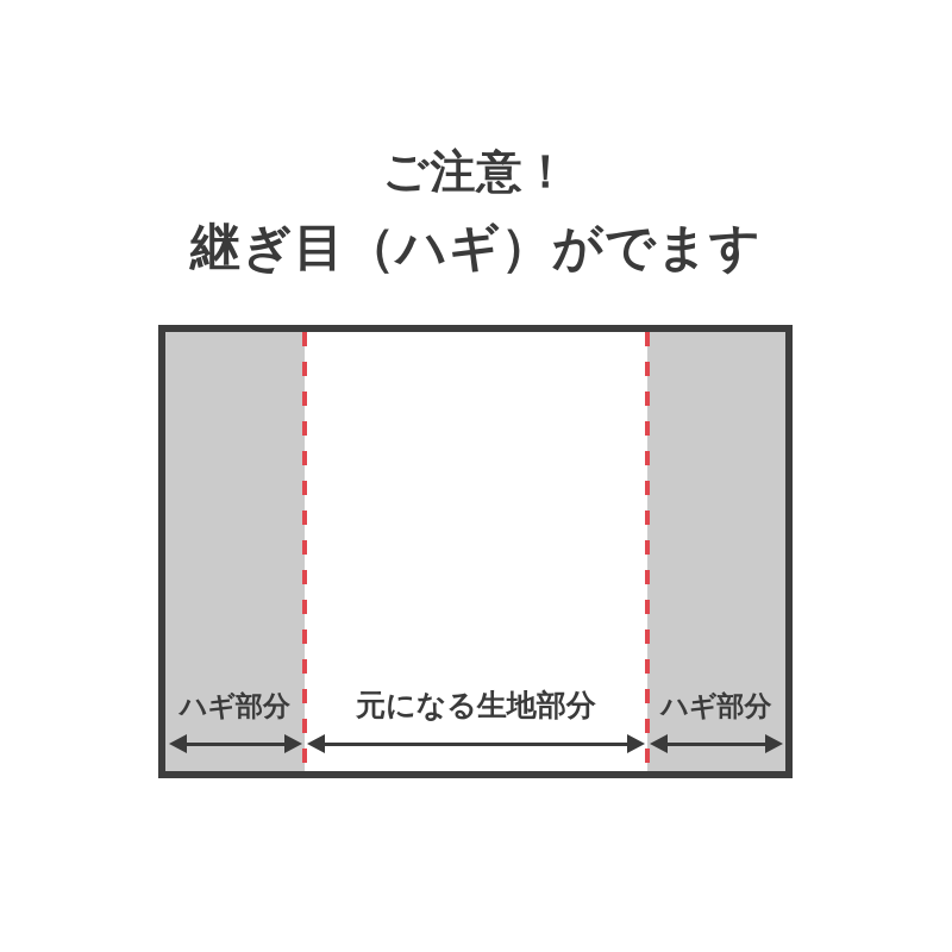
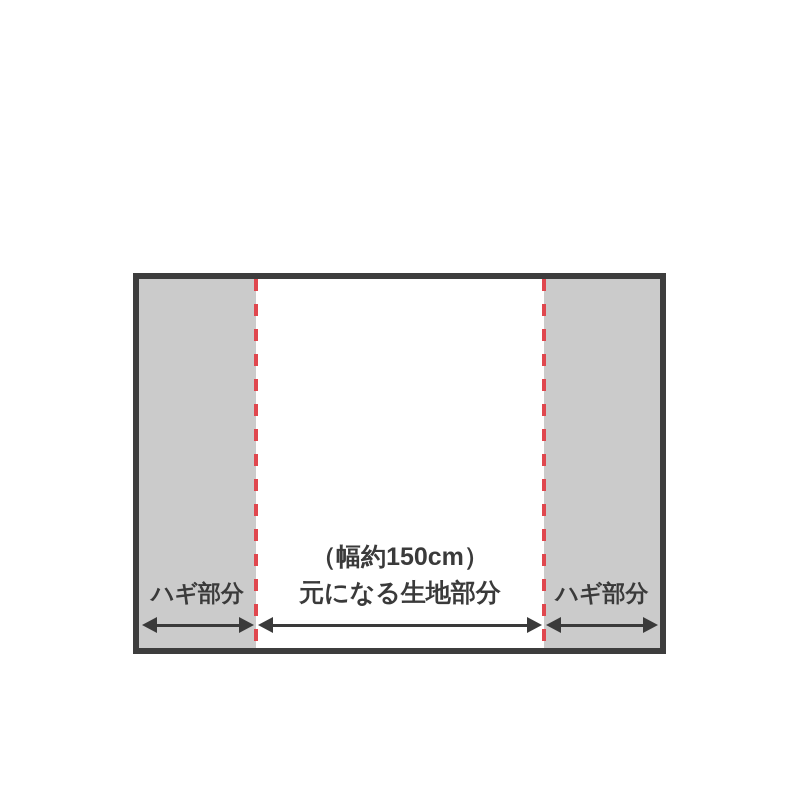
- ご注意！
- 継ぎ目（ハギ）がでます
  ハギ部分
+ （幅約150cm）
  元になる生地部分
  ハギ部分
